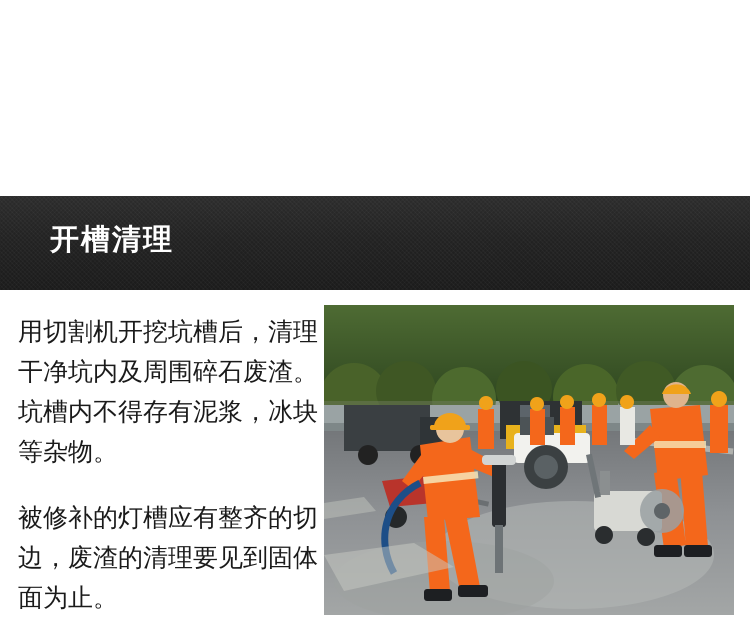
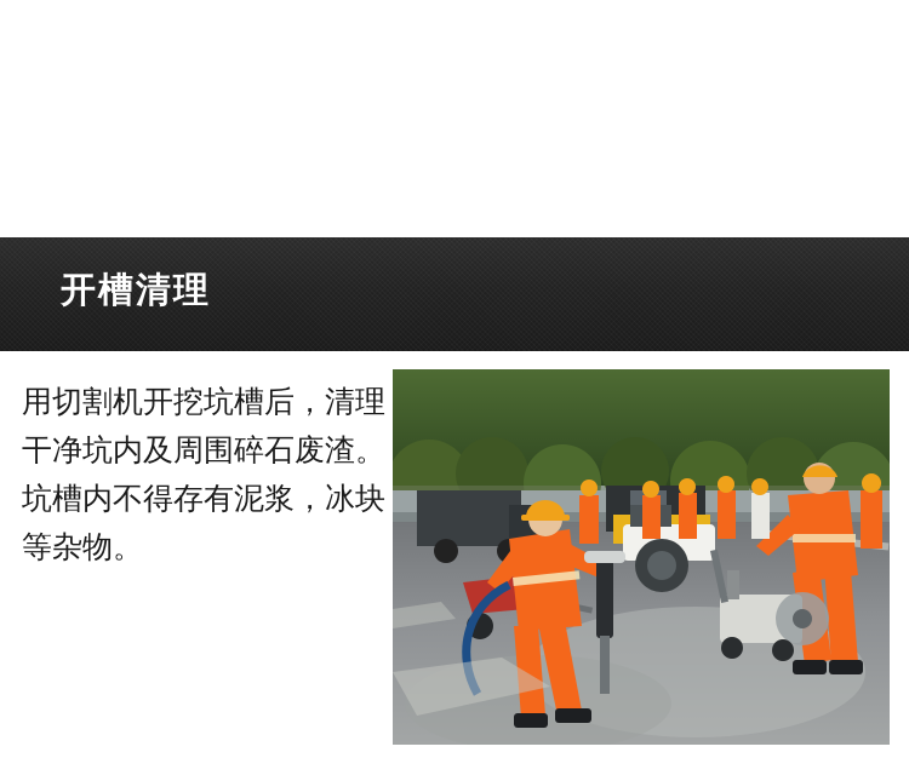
  开槽清理
  用切割机开挖坑槽后，清理干净坑内及周围碎石废渣。坑槽内不得存有泥浆，冰块等杂物。
- 被修补的灯槽应有整齐的切边，废渣的清理要见到固体面为止。
